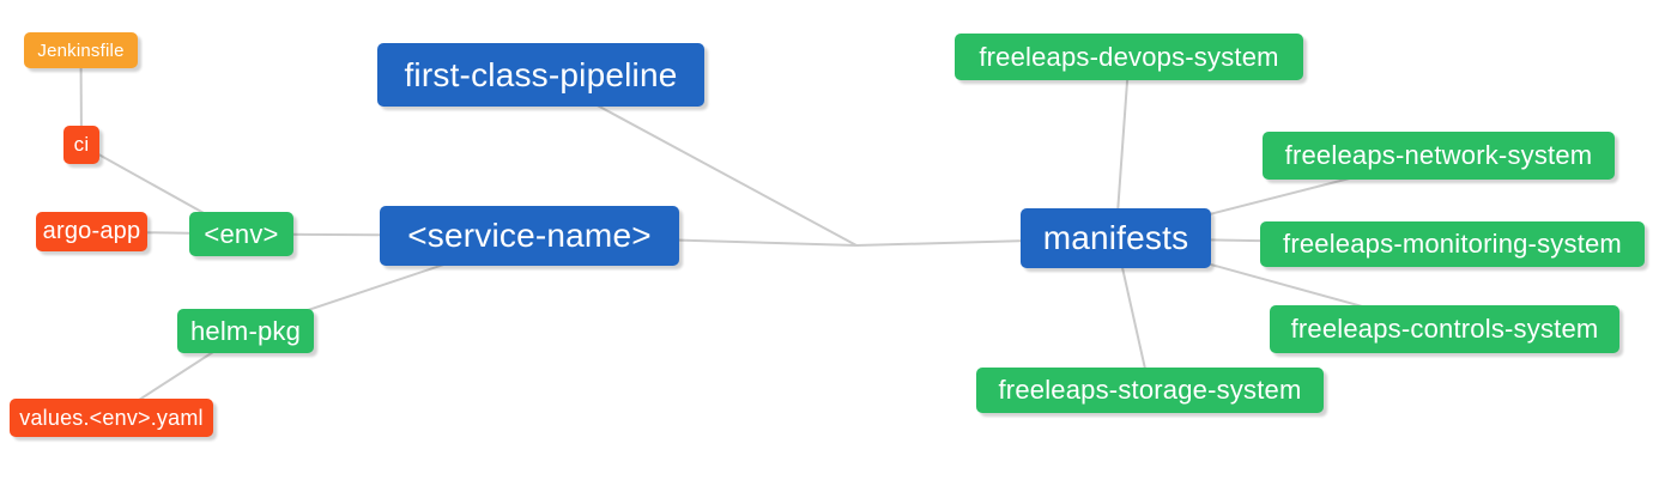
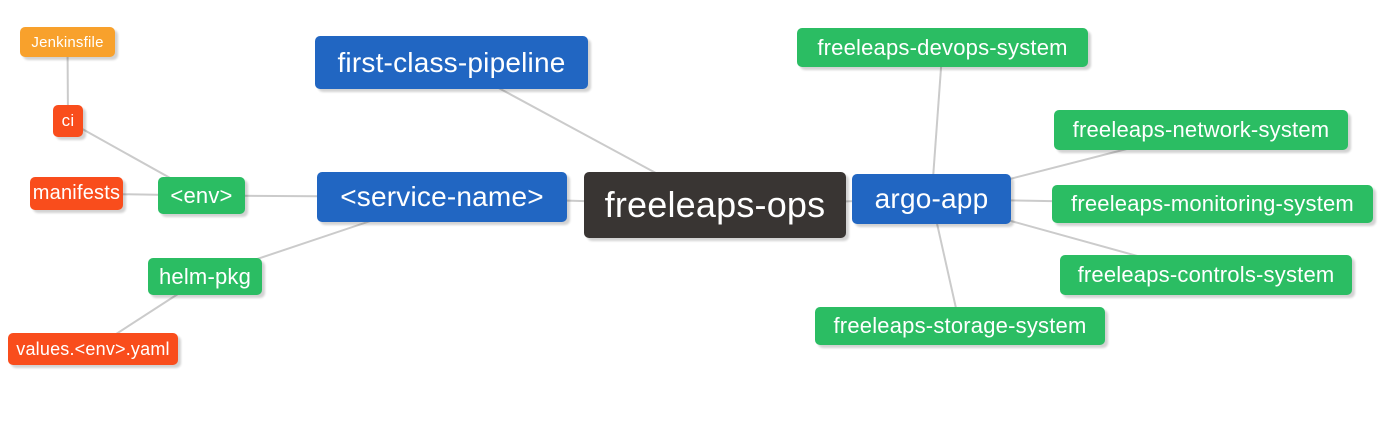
  Jenkinsfile
  ci
- argo-app
+ manifests
  <env>
  helm-pkg
  values.<env>.yaml
  first-class-pipeline
  <service-name>
+ freeleaps-ops
- manifests
+ argo-app
  freeleaps-devops-system
  freeleaps-network-system
  freeleaps-monitoring-system
  freeleaps-controls-system
  freeleaps-storage-system
